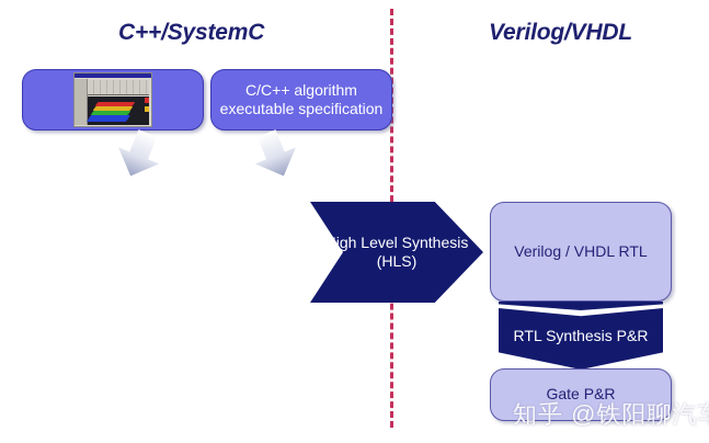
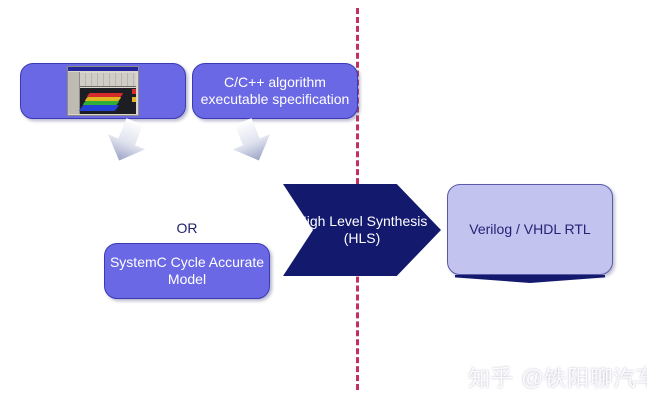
- C++/SystemC
- Verilog/VHDL
  C/C++ algorithm executable specification
+ OR
+ SystemC Cycle Accurate Model
  igh Level Synthesis (HLS)
  Verilog / VHDL RTL
- RTL Synthesis P&R
- Gate P&R
  知乎 @铁阳聊汽
